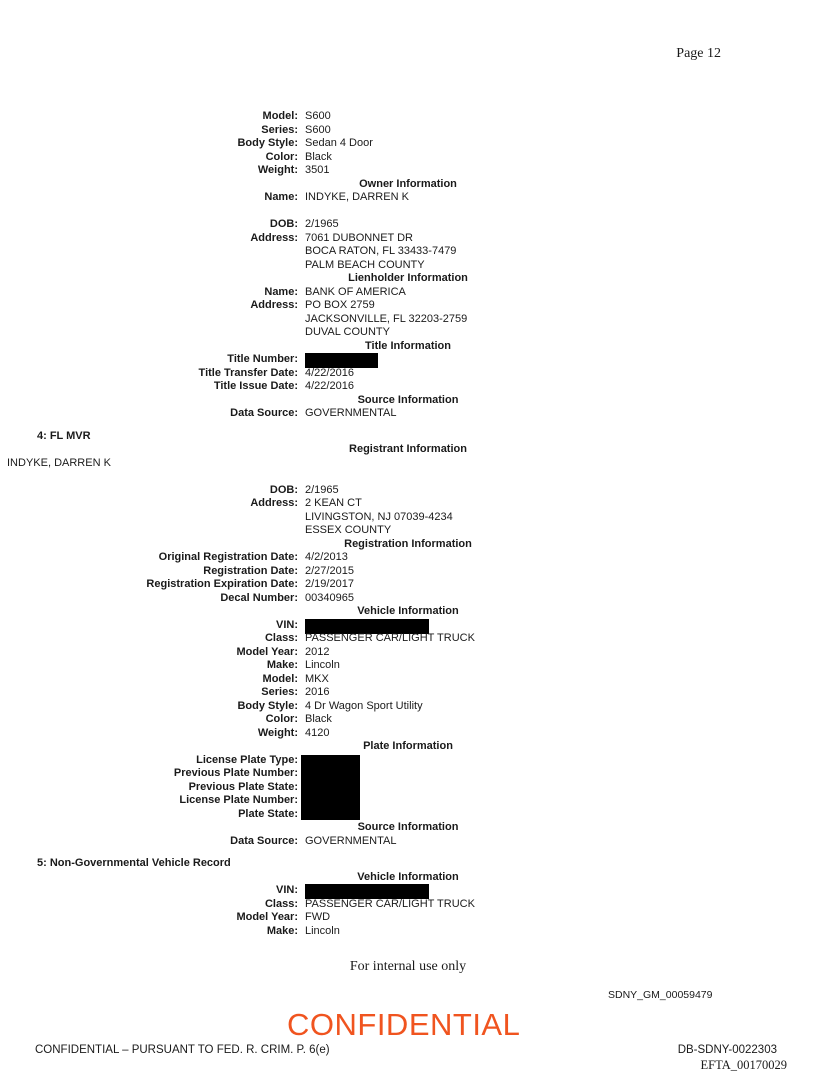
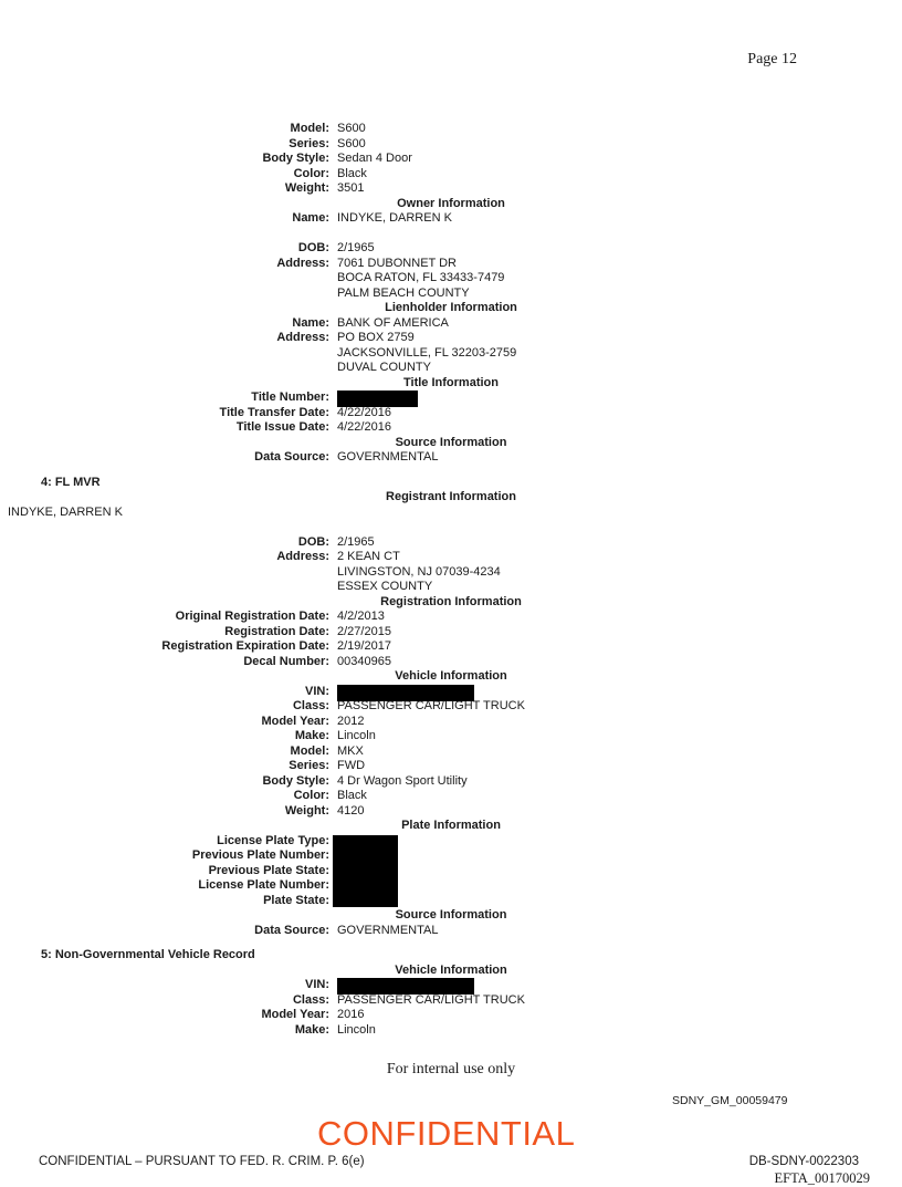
  Page 12
  Model:
  S600
  Series:
  S600
  Body Style:
  Sedan 4 Door
  Color:
  Black
  Weight:
  3501
  Owner Information
  Name:
  INDYKE, DARREN K
  DOB:
  2/1965
  Address:
  7061 DUBONNET DR
  BOCA RATON, FL 33433-7479
  PALM BEACH COUNTY
  Lienholder Information
  Name:
  BANK OF AMERICA
  Address:
  PO BOX 2759
  JACKSONVILLE, FL 32203-2759
  DUVAL COUNTY
  Title Information
  Title Number:
  Title Transfer Date:
  4/22/2016
  Title Issue Date:
  4/22/2016
  Source Information
  Data Source:
  GOVERNMENTAL
  4: FL MVR
  Registrant Information
  INDYKE, DARREN K
  DOB:
  2/1965
  Address:
  2 KEAN CT
  LIVINGSTON, NJ 07039-4234
  ESSEX COUNTY
  Registration Information
  Original Registration Date:
  4/2/2013
  Registration Date:
  2/27/2015
  Registration Expiration Date:
  2/19/2017
  Decal Number:
  00340965
  Vehicle Information
  VIN:
  Class:
  PASSENGER CAR/LIGHT TRUCK
  Model Year:
  2012
  Make:
  Lincoln
  Model:
  MKX
  Series:
- 2016
+ FWD
  Body Style:
  4 Dr Wagon Sport Utility
  Color:
  Black
  Weight:
  4120
  Plate Information
  License Plate Type:
  Previous Plate Number:
  Previous Plate State:
  License Plate Number:
  Plate State:
  Source Information
  Data Source:
  GOVERNMENTAL
  5: Non-Governmental Vehicle Record
  Vehicle Information
  VIN:
  Class:
  PASSENGER CAR/LIGHT TRUCK
  Model Year:
- FWD
+ 2016
  Make:
  Lincoln
  For internal use only
  SDNY_GM_00059479
  CONFIDENTIAL
  CONFIDENTIAL – PURSUANT TO FED. R. CRIM. P. 6(e)
  DB-SDNY-0022303
  EFTA_00170029
